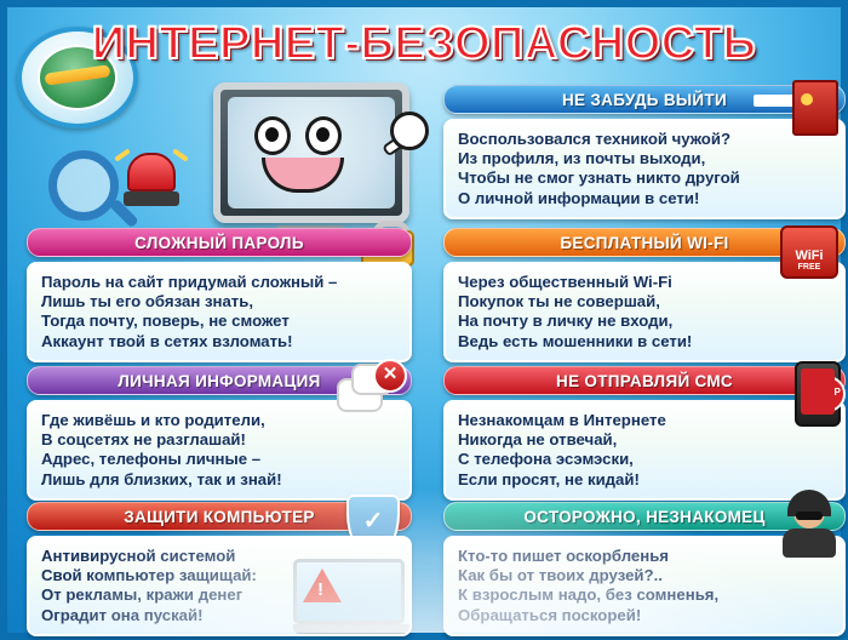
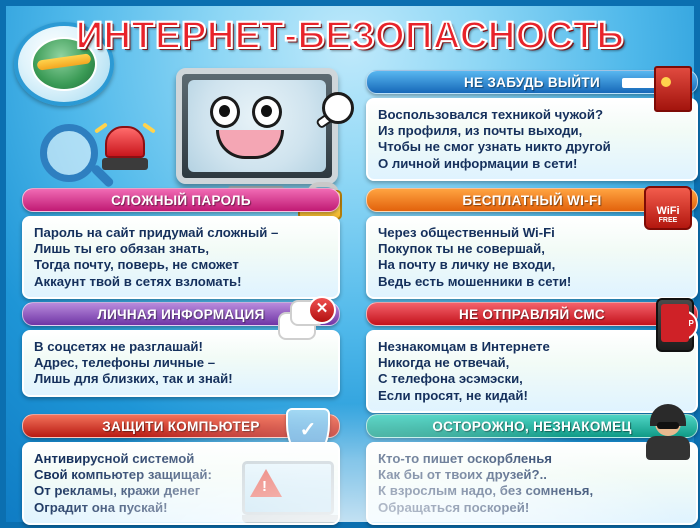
  ИНТЕРНЕТ-БЕЗОПАСНОСТЬ
  НЕ ЗАБУДЬ ВЫЙТИ
  Воспользовался техникой чужой?
  Из профиля, из почты выходи,
  Чтобы не смог узнать никто другой
  О личной информации в сети!
  БЕСПЛАТНЫЙ WI-FI
  WiFi
  Через общественный Wi-Fi
  Покупок ты не совершай,
  На почту в личку не входи,
  Ведь есть мошенники в сети!
  НЕ ОТПРАВЛЯЙ СМС
  Незнакомцам в Интернете
  Никогда не отвечай,
  С телефона эсэмэски,
  Если просят, не кидай!
  СЛОЖНЫЙ ПАРОЛЬ
  Пароль на сайт придумай сложный –
  Лишь ты его обязан знать,
  Тогда почту, поверь, не сможет
  Аккаунт твой в сетях взломать!
  ЛИЧНАЯ ИНФОРМАЦИЯ
  ✕
- Где живёшь и кто родители,
  В соцсетях не разглашай!
  Адрес, телефоны личные –
  Лишь для близких, так и знай!
